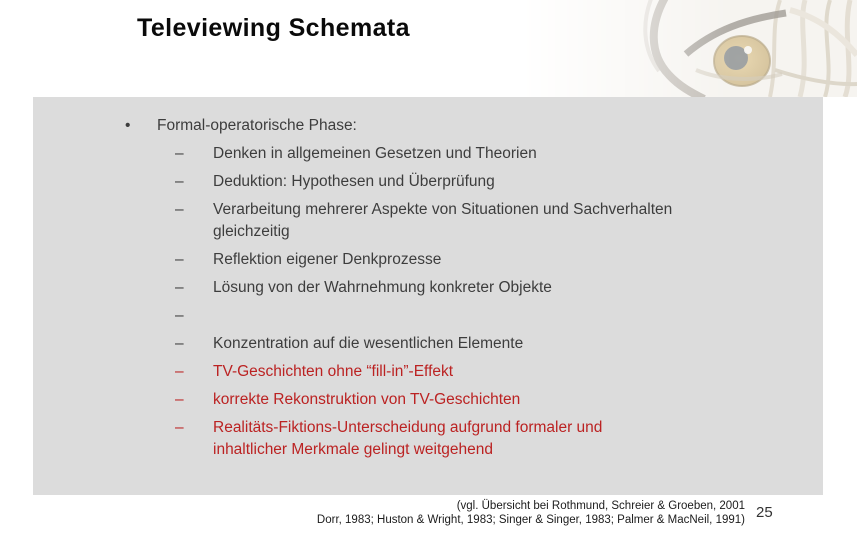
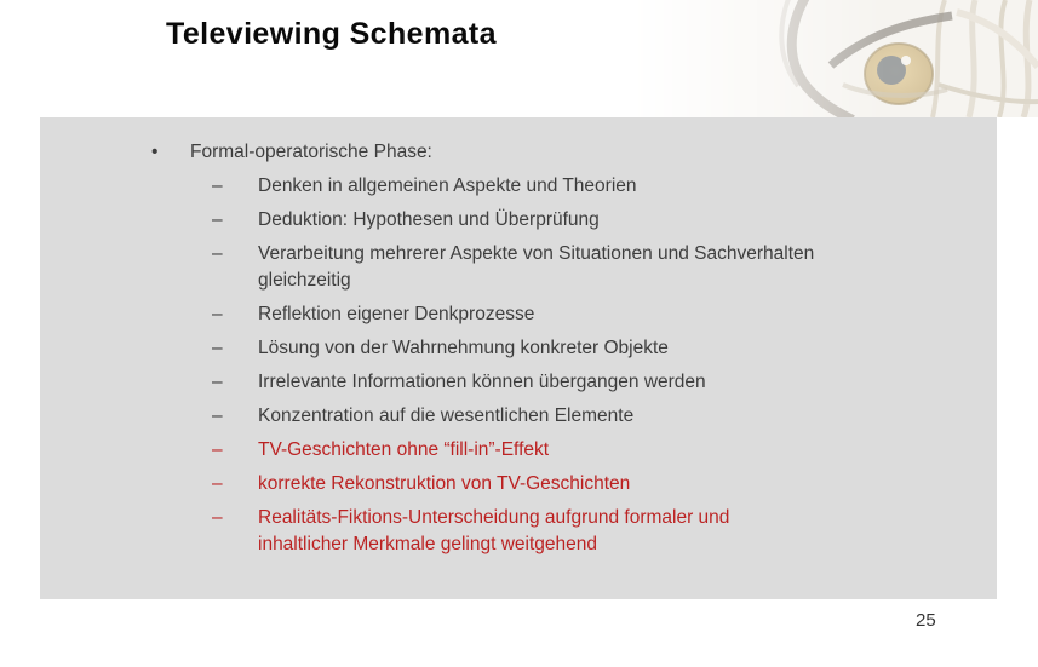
  Televiewing Schemata
  •
  Formal-operatorische Phase:
  –
- Denken in allgemeinen Gesetzen und Theorien
+ Denken in allgemeinen Aspekte und Theorien
  –
  Deduktion: Hypothesen und Überprüfung
  –
  Verarbeitung mehrerer Aspekte von Situationen und Sachverhalten
  gleichzeitig
  –
  Reflektion eigener Denkprozesse
  –
  Lösung von der Wahrnehmung konkreter Objekte
  –
+ Irrelevante Informationen können übergangen werden
  –
  Konzentration auf die wesentlichen Elemente
  –
  TV-Geschichten ohne “fill-in”-Effekt
  –
  korrekte Rekonstruktion von TV-Geschichten
  –
  Realitäts-Fiktions-Unterscheidung aufgrund formaler und
  inhaltlicher Merkmale gelingt weitgehend
- (vgl. Übersicht bei Rothmund, Schreier & Groeben, 2001
- Dorr, 1983; Huston & Wright, 1983; Singer & Singer, 1983; Palmer & MacNeil, 1991)
  25
